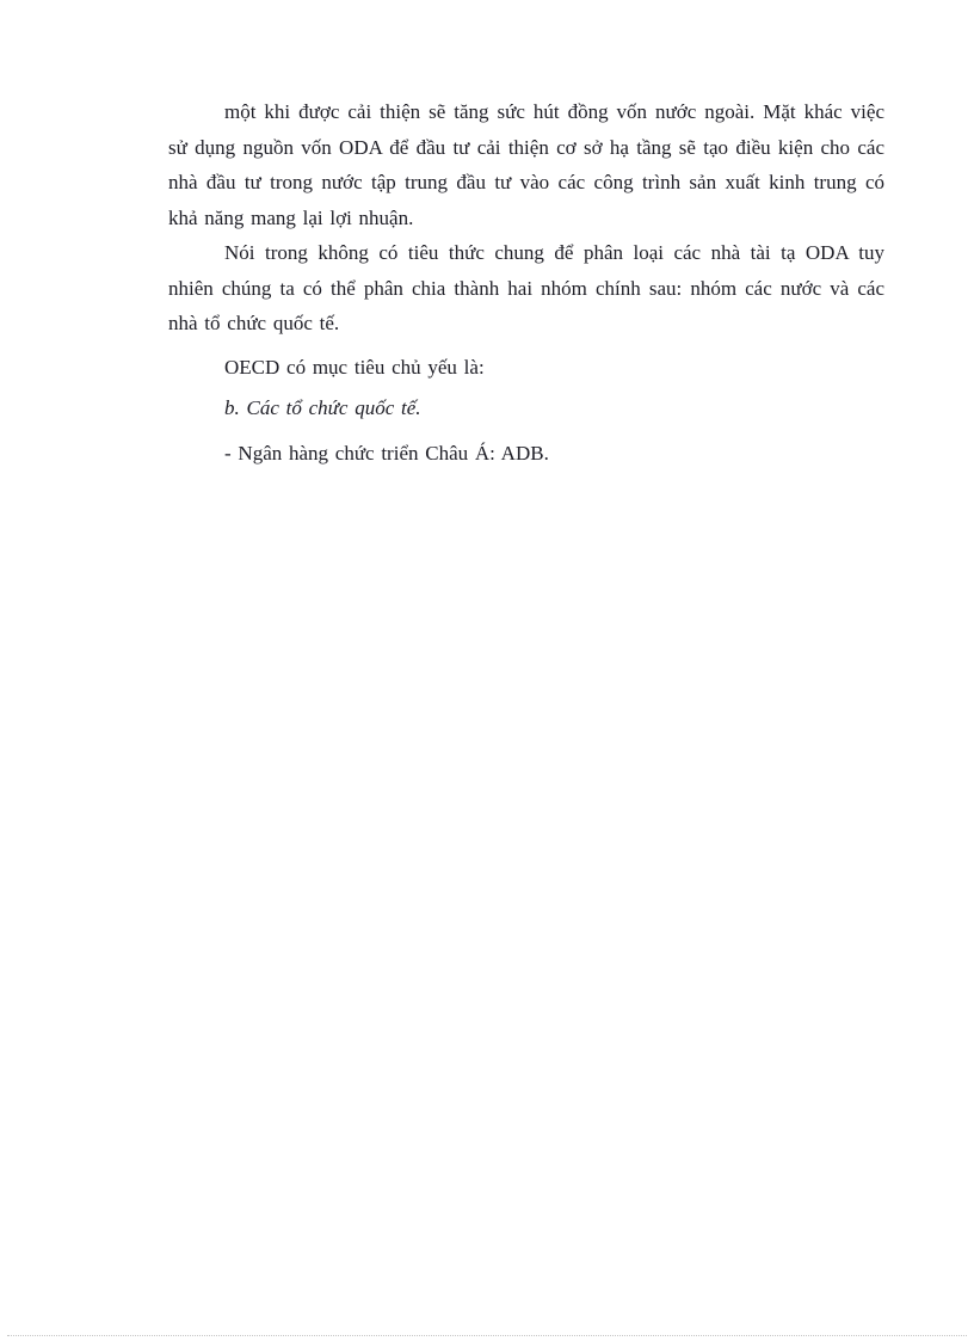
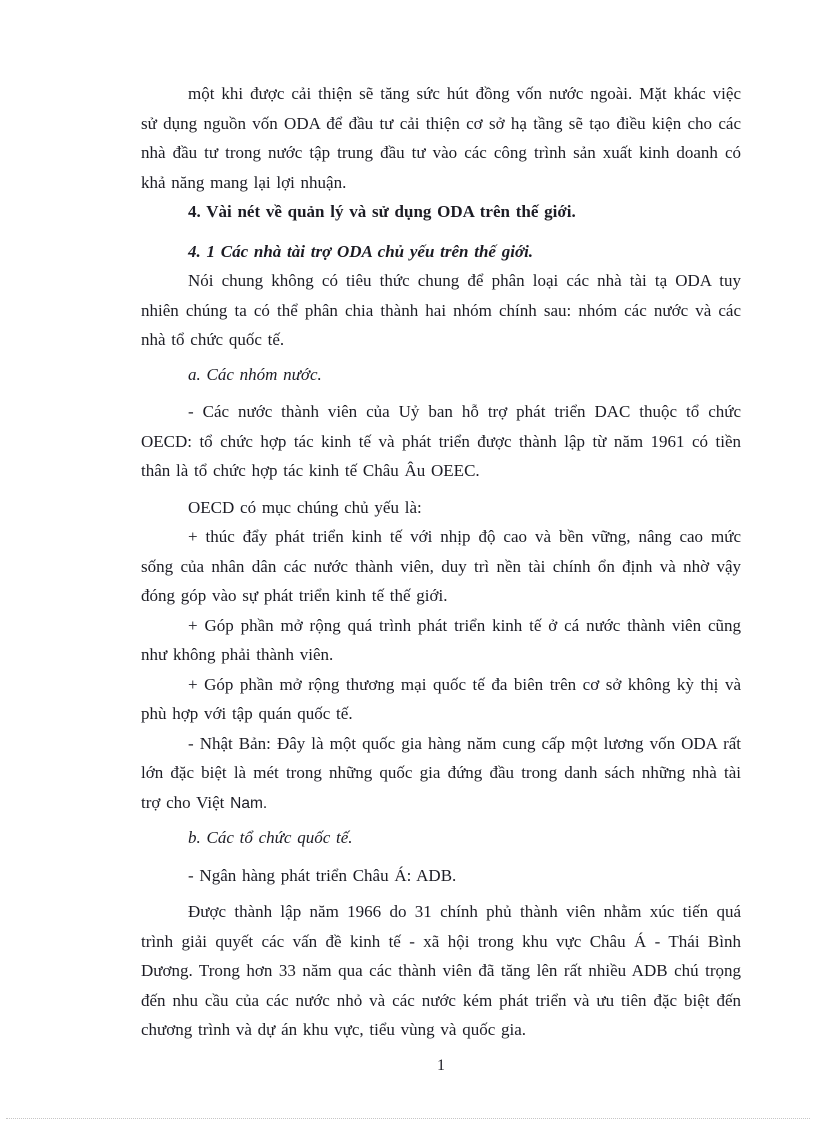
- một khi được cải thiện sẽ tăng sức hút đồng vốn nước ngoài. Mặt khác việc sử dụng nguồn vốn ODA để đầu tư cải thiện cơ sở hạ tầng sẽ tạo điều kiện cho các nhà đầu tư trong nước tập trung đầu tư vào các công trình sản xuất kinh trung có khả năng mang lại lợi nhuận.
+ một khi được cải thiện sẽ tăng sức hút đồng vốn nước ngoài. Mặt khác việc sử dụng nguồn vốn ODA để đầu tư cải thiện cơ sở hạ tầng sẽ tạo điều kiện cho các nhà đầu tư trong nước tập trung đầu tư vào các công trình sản xuất kinh doanh có khả năng mang lại lợi nhuận.
+ 4. Vài nét về quản lý và sử dụng ODA trên thế giới.
+ 4. 1 Các nhà tài trợ ODA chủ yếu trên thế giới.
- Nói trong không có tiêu thức chung để phân loại các nhà tài tạ ODA tuy nhiên chúng ta có thể phân chia thành hai nhóm chính sau: nhóm các nước và các nhà tổ chức quốc tế.
+ Nói chung không có tiêu thức chung để phân loại các nhà tài tạ ODA tuy nhiên chúng ta có thể phân chia thành hai nhóm chính sau: nhóm các nước và các nhà tổ chức quốc tế.
+ a. Các nhóm nước.
+ - Các nước thành viên của Uỷ ban hỗ trợ phát triển DAC thuộc tổ chức OECD: tổ chức hợp tác kinh tế và phát triển được thành lập từ năm 1961 có tiền thân là tổ chức hợp tác kinh tế Châu Âu OEEC.
- OECD có mục tiêu chủ yếu là:
+ OECD có mục chúng chủ yếu là:
+ + thúc đẩy phát triển kinh tế với nhịp độ cao và bền vững, nâng cao mức sống của nhân dân các nước thành viên, duy trì nền tài chính ổn định và nhờ vậy đóng góp vào sự phát triển kinh tế thế giới.
+ + Góp phần mở rộng quá trình phát triển kinh tế ở cá nước thành viên cũng như không phải thành viên.
+ + Góp phần mở rộng thương mại quốc tế đa biên trên cơ sở không kỳ thị và phù hợp với tập quán quốc tế.
+ - Nhật Bản: Đây là một quốc gia hàng năm cung cấp một lương vốn ODA rất lớn đặc biệt là mét trong những quốc gia đứng đầu trong danh sách những nhà tài trợ cho Việt Nam.
  b. Các tổ chức quốc tế.
- - Ngân hàng chức triển Châu Á: ADB.
+ - Ngân hàng phát triển Châu Á: ADB.
+ Được thành lập năm 1966 do 31 chính phủ thành viên nhằm xúc tiến quá trình giải quyết các vấn đề kinh tế - xã hội trong khu vực Châu Á - Thái Bình Dương. Trong hơn 33 năm qua các thành viên đã tăng lên rất nhiều ADB chú trọng đến nhu cầu của các nước nhỏ và các nước kém phát triển và ưu tiên đặc biệt đến chương trình và dự án khu vực, tiểu vùng và quốc gia.
+ 1
